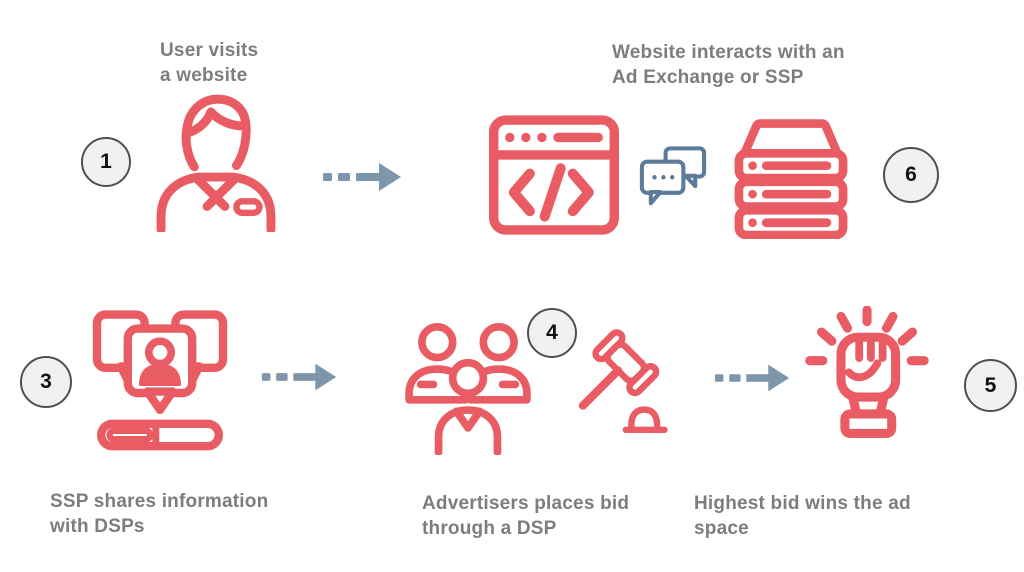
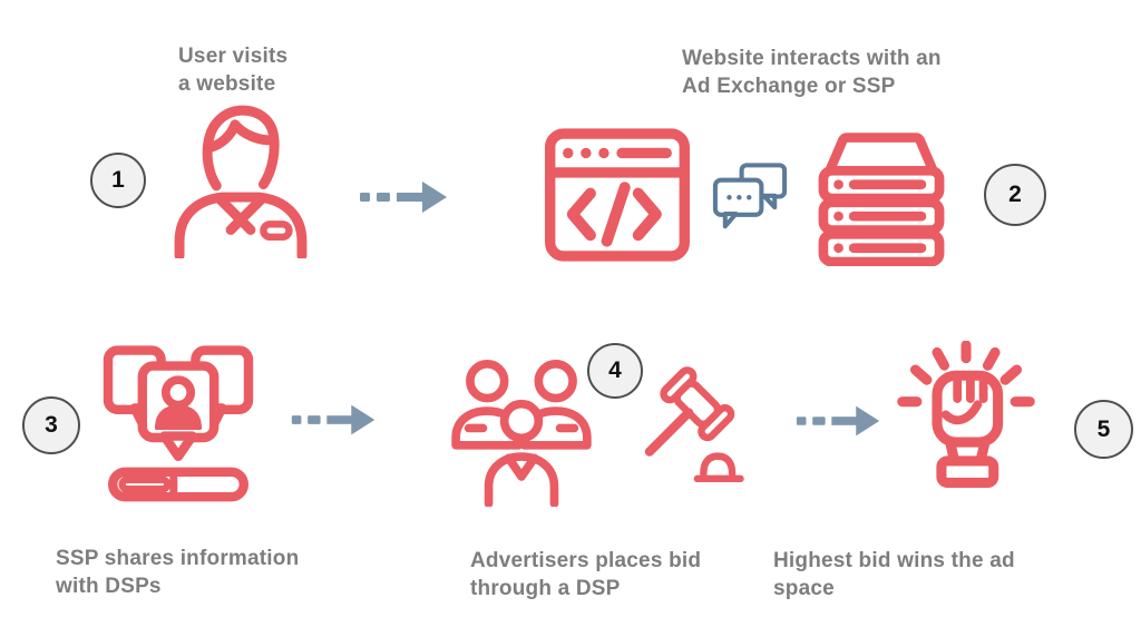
  User visits
  a website
  1
  Website interacts with an
  Ad Exchange or SSP
- 6
+ 2
  3
  SSP shares information
  with DSPs
  4
  Advertisers places bid
  through a DSP
  5
  Highest bid wins the ad
  space
